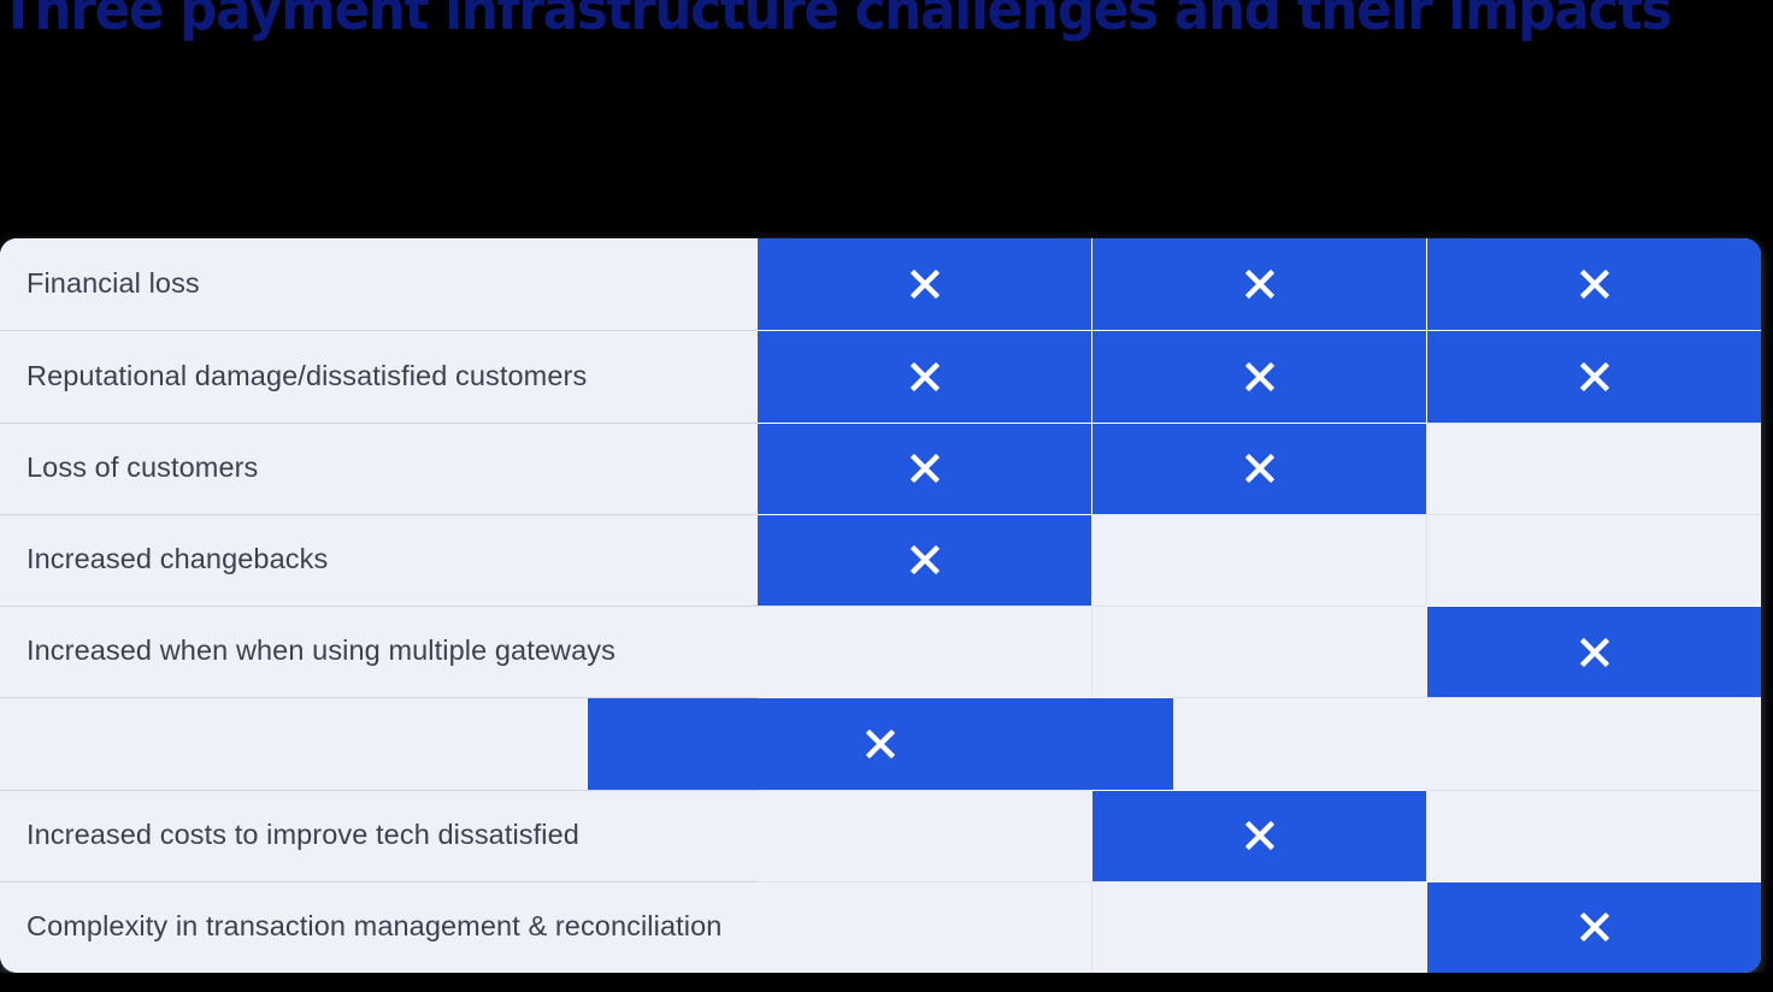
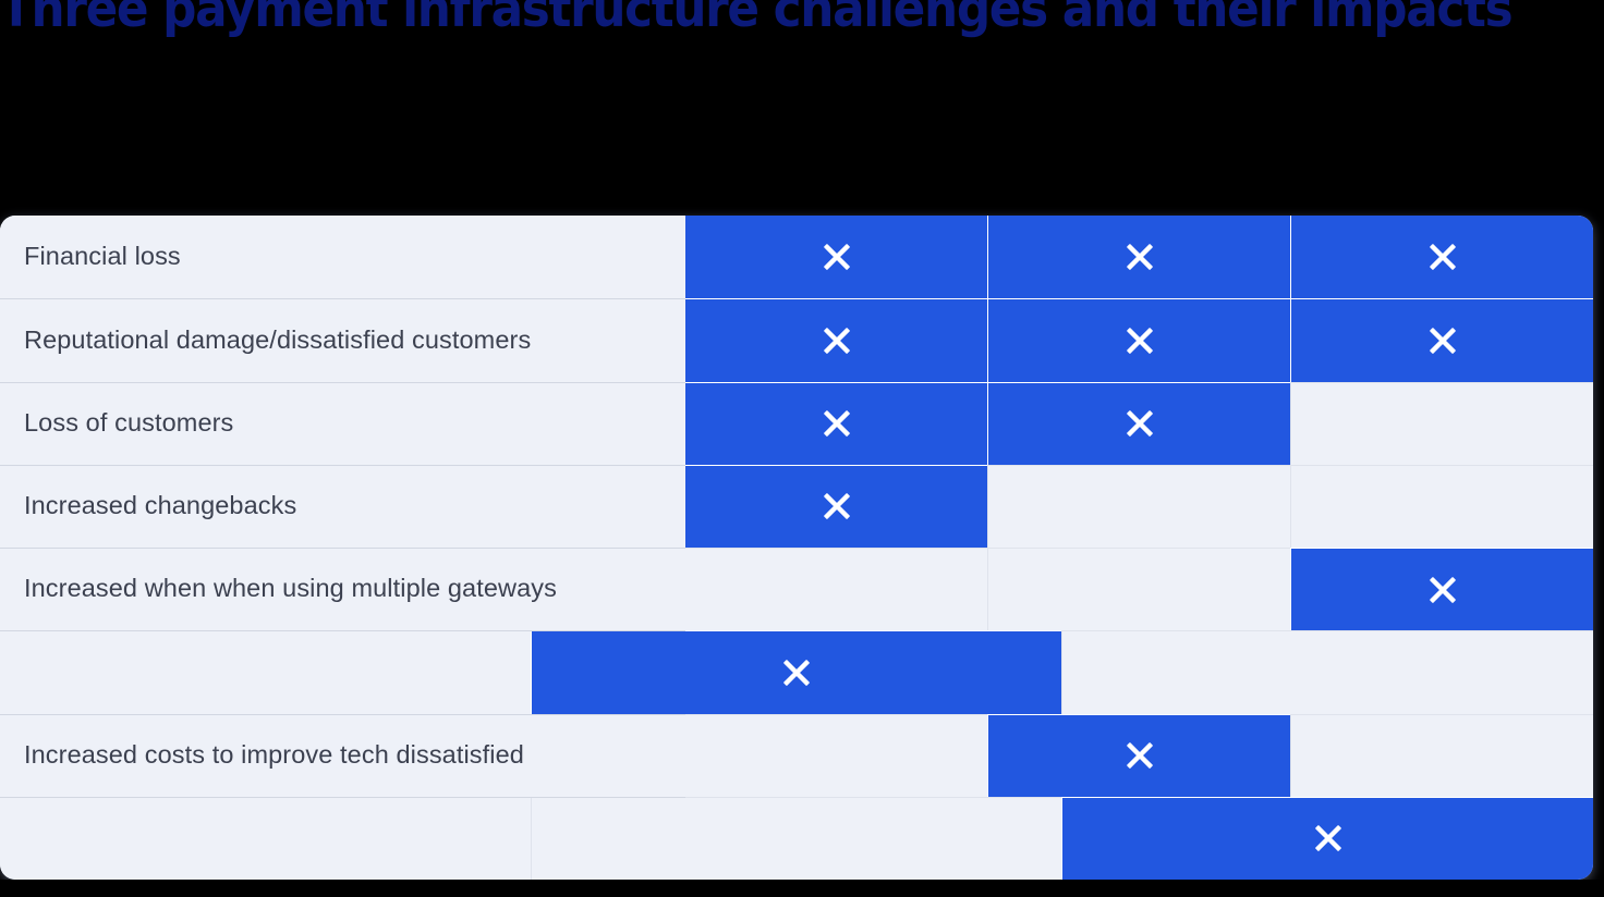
  Three payment infrastructure challenges and their impacts
  Financial loss
  Reputational damage/dissatisfied customers
  Loss of customers
  Increased changebacks
  Increased when when using multiple gateways
  Increased costs to improve tech dissatisfied
- Complexity in transaction management & reconciliation
